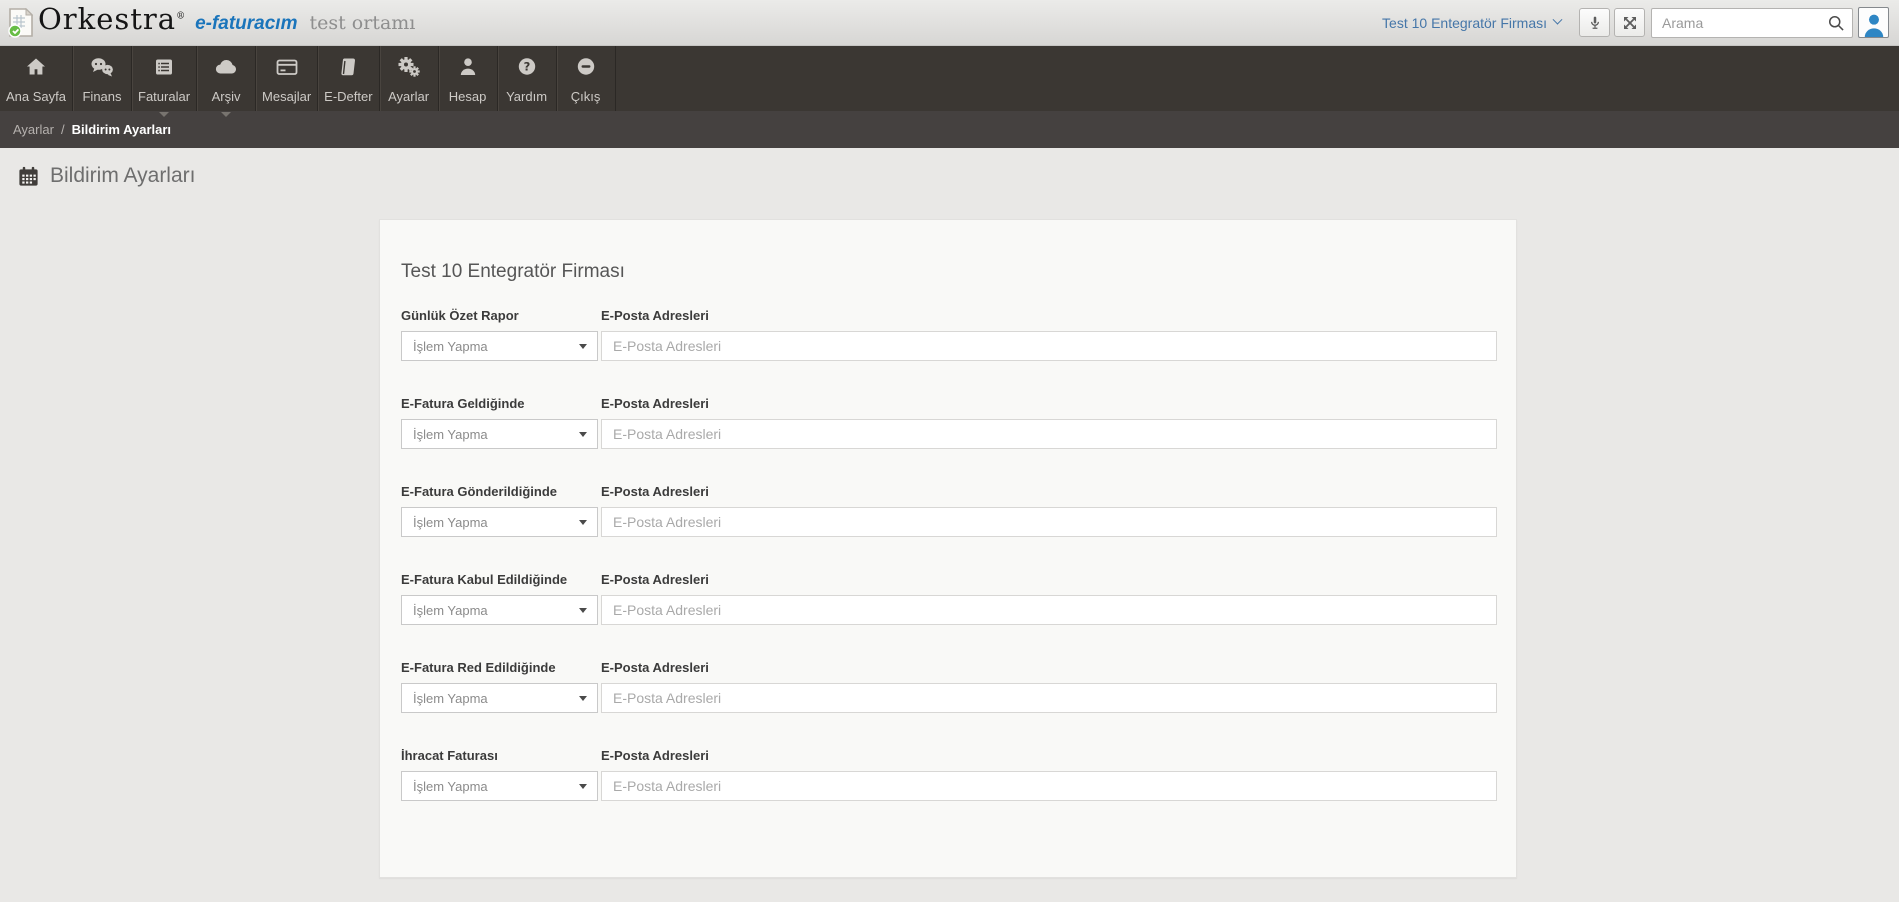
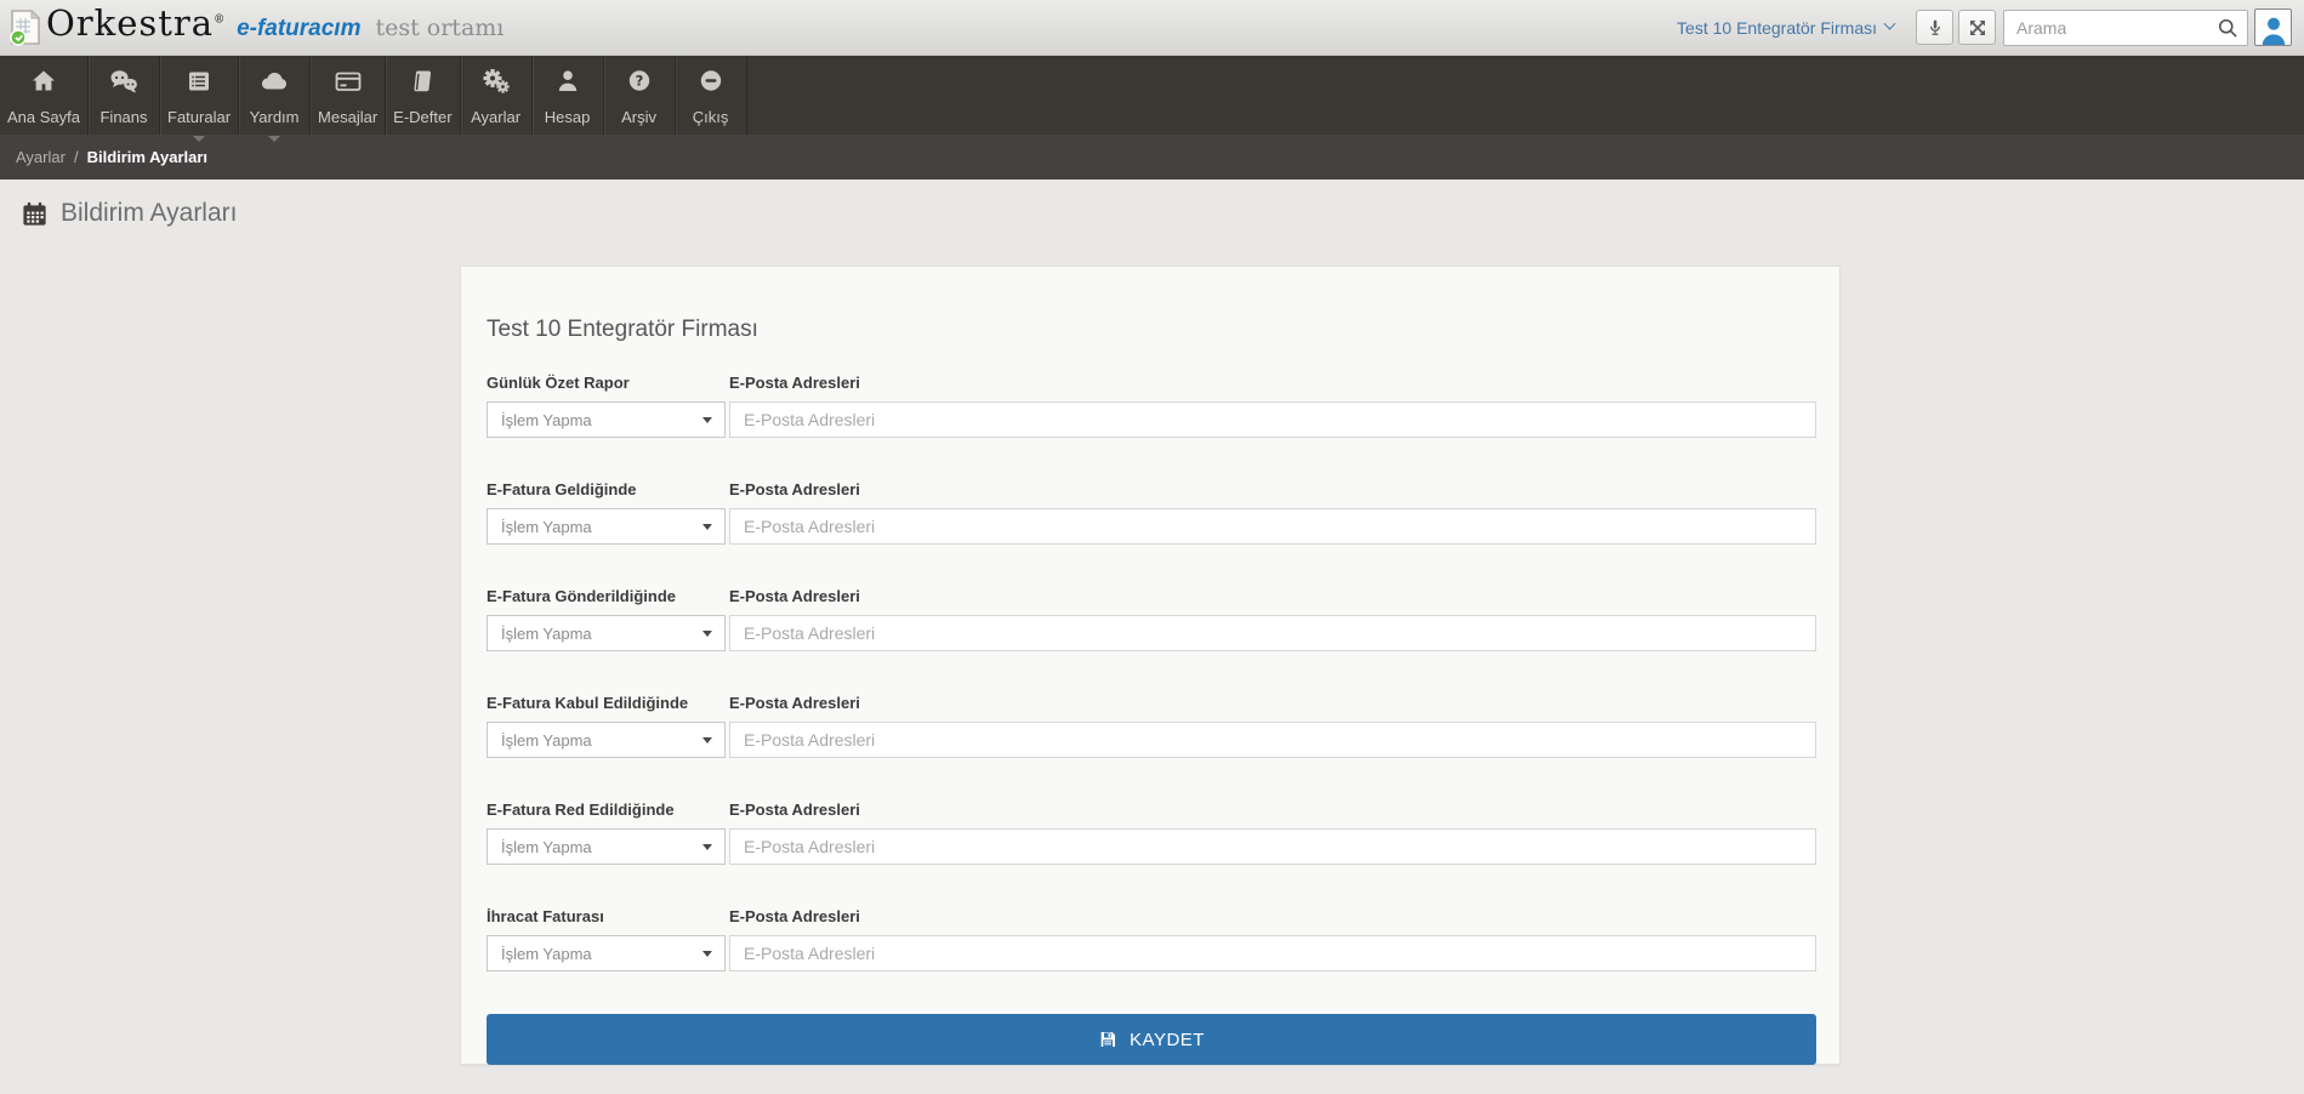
  Orkestra®
  e-faturacım
  test ortamı
  Test 10 Entegratör Firması
  Arama
  Ana Sayfa
  Finans
  Faturalar
- Arşiv
+ Yardım
  Mesajlar
  E-Defter
  Ayarlar
  Hesap
  ?
- Yardım
+ Arşiv
  Çıkış
  Ayarlar
  /
  Bildirim Ayarları
  Bildirim Ayarları
  Test 10 Entegratör Firması
  Günlük Özet Rapor
  İşlem Yapma
  E-Posta Adresleri
  E-Posta Adresleri
  E-Fatura Geldiğinde
  İşlem Yapma
  E-Posta Adresleri
  E-Posta Adresleri
  E-Fatura Gönderildiğinde
  İşlem Yapma
  E-Posta Adresleri
  E-Posta Adresleri
  E-Fatura Kabul Edildiğinde
  İşlem Yapma
  E-Posta Adresleri
  E-Posta Adresleri
  E-Fatura Red Edildiğinde
  İşlem Yapma
  E-Posta Adresleri
  E-Posta Adresleri
  İhracat Faturası
  İşlem Yapma
  E-Posta Adresleri
  E-Posta Adresleri
+ KAYDET
